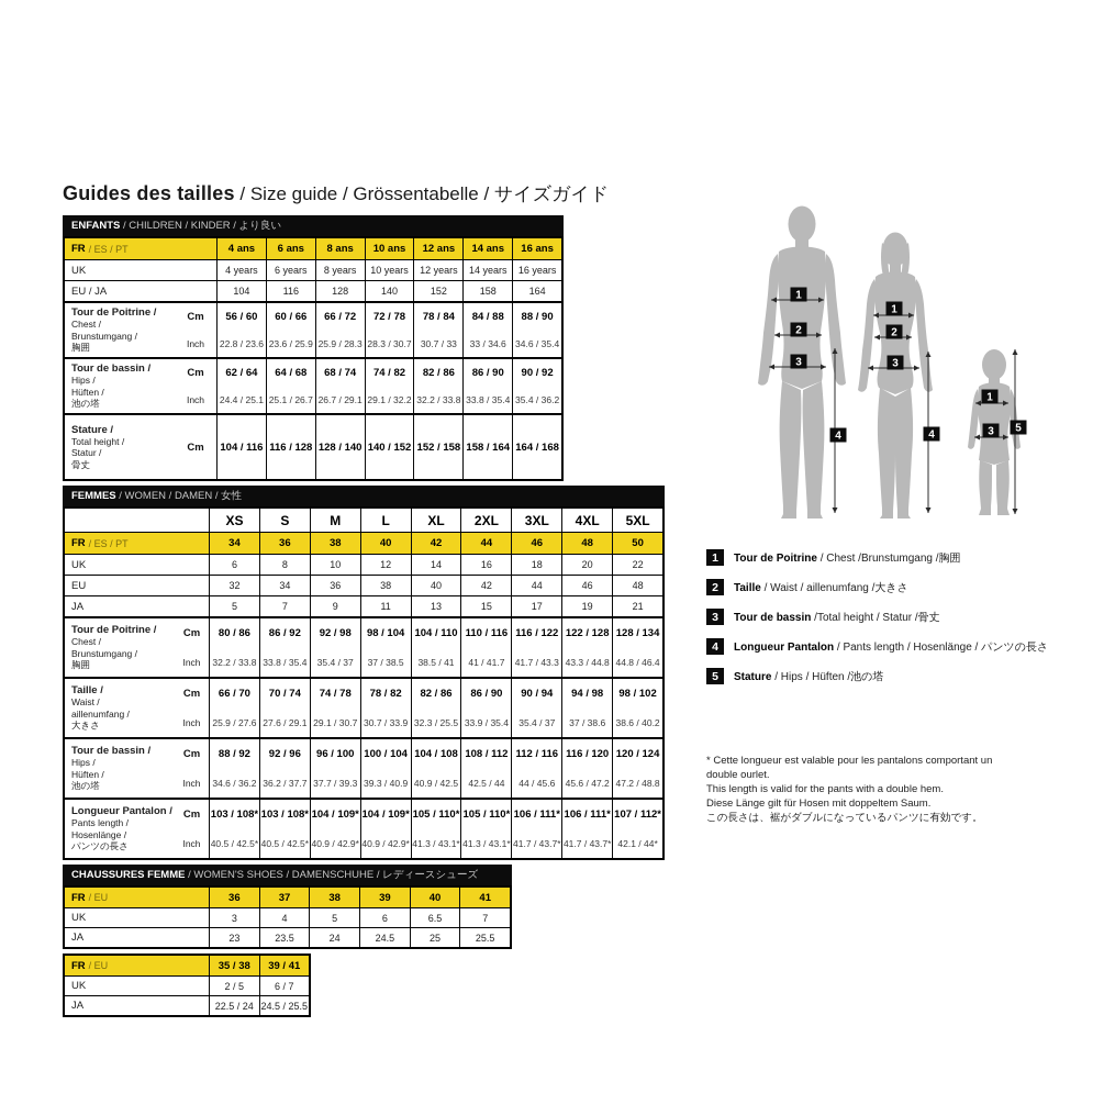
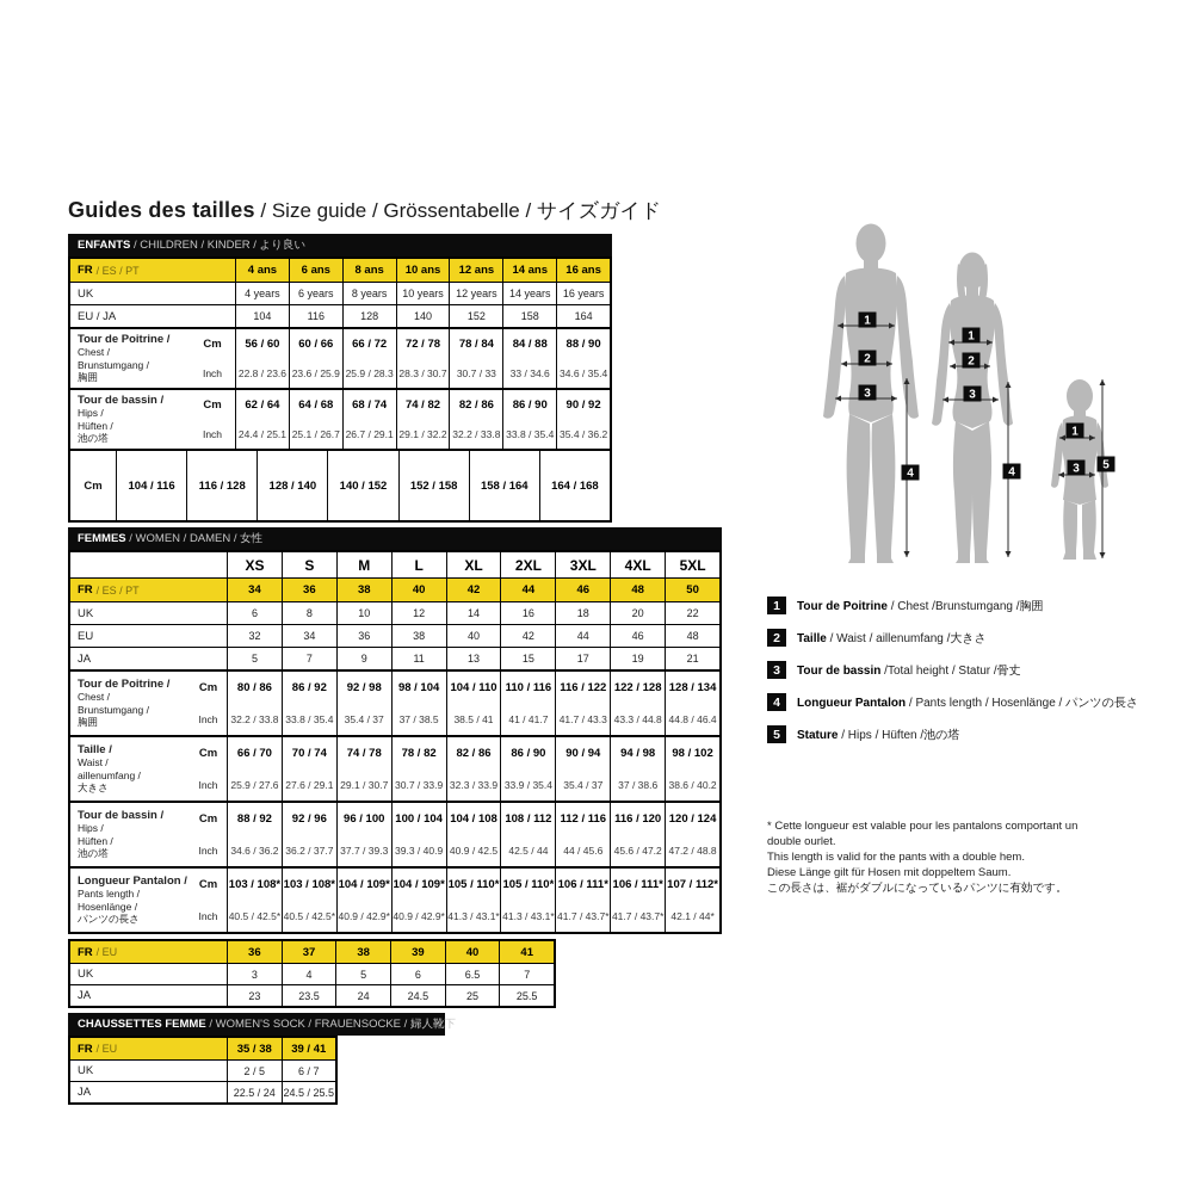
  Guides des tailles / Size guide / Grössentabelle / サイズガイド
  ENFANTS / CHILDREN / KINDER / より良い
  FR
  / ES / PT
  4 ans
  6 ans
  8 ans
  10 ans
  12 ans
  14 ans
  16 ans
  UK
  4 years
  6 years
  8 years
  10 years
  12 years
  14 years
  16 years
  EU / JA
  104
  116
  128
  140
  152
  158
  164
  Tour de Poitrine /
  Chest /
  Brunstumgang /
  胸囲
  Cm
  Inch
  56 / 60
  22.8 / 23.6
  60 / 66
  23.6 / 25.9
  66 / 72
  25.9 / 28.3
  72 / 78
  28.3 / 30.7
  78 / 84
  30.7 / 33
  84 / 88
  33 / 34.6
  88 / 90
  34.6 / 35.4
  Tour de bassin /
  Hips /
  Hüften /
  池の塔
  Cm
  Inch
  62 / 64
  24.4 / 25.1
  64 / 68
  25.1 / 26.7
  68 / 74
  26.7 / 29.1
  74 / 82
  29.1 / 32.2
  82 / 86
  32.2 / 33.8
  86 / 90
  33.8 / 35.4
  90 / 92
  35.4 / 36.2
- Stature /
- Total height /
- Statur /
- 骨丈
  Cm
  104 / 116
  116 / 128
  128 / 140
  140 / 152
  152 / 158
  158 / 164
  164 / 168
  FEMMES / WOMEN / DAMEN / 女性
  XS
  S
  M
  L
  XL
  2XL
  3XL
  4XL
  5XL
  FR
  / ES / PT
  34
  36
  38
  40
  42
  44
  46
  48
  50
  UK
  6
  8
  10
  12
  14
  16
  18
  20
  22
  EU
  32
  34
  36
  38
  40
  42
  44
  46
  48
  JA
  5
  7
  9
  11
  13
  15
  17
  19
  21
  Tour de Poitrine /
  Chest /
  Brunstumgang /
  胸囲
  Cm
  Inch
  80 / 86
  32.2 / 33.8
  86 / 92
  33.8 / 35.4
  92 / 98
  35.4 / 37
  98 / 104
  37 / 38.5
  104 / 110
  38.5 / 41
  110 / 116
  41 / 41.7
  116 / 122
  41.7 / 43.3
  122 / 128
  43.3 / 44.8
  128 / 134
  44.8 / 46.4
  Taille /
  Waist /
  aillenumfang /
  大きさ
  Cm
  Inch
  66 / 70
  25.9 / 27.6
  70 / 74
  27.6 / 29.1
  74 / 78
  29.1 / 30.7
  78 / 82
  30.7 / 33.9
  82 / 86
- 32.3 / 25.5
+ 32.3 / 33.9
  86 / 90
  33.9 / 35.4
  90 / 94
  35.4 / 37
  94 / 98
  37 / 38.6
  98 / 102
  38.6 / 40.2
  Tour de bassin /
  Hips /
  Hüften /
  池の塔
  Cm
  Inch
  88 / 92
  34.6 / 36.2
  92 / 96
  36.2 / 37.7
  96 / 100
  37.7 / 39.3
  100 / 104
  39.3 / 40.9
  104 / 108
  40.9 / 42.5
  108 / 112
  42.5 / 44
  112 / 116
  44 / 45.6
  116 / 120
  45.6 / 47.2
  120 / 124
  47.2 / 48.8
  Longueur Pantalon /
  Pants length /
  Hosenlänge /
  パンツの長さ
  Cm
  Inch
  103 / 108*
  40.5 / 42.5*
  103 / 108*
  40.5 / 42.5*
  104 / 109*
  40.9 / 42.9*
  104 / 109*
  40.9 / 42.9*
  105 / 110*
  41.3 / 43.1*
  105 / 110*
  41.3 / 43.1*
  106 / 111*
  41.7 / 43.7*
  106 / 111*
  41.7 / 43.7*
  107 / 112*
  42.1 / 44*
- CHAUSSURES FEMME / WOMEN'S SHOES / DAMENSCHUHE / レディースシューズ
  FR
  / EU
  36
  37
  38
  39
  40
  41
  UK
  3
  4
  5
  6
  6.5
  7
  JA
  23
  23.5
  24
  24.5
  25
  25.5
+ CHAUSSETTES FEMME / WOMEN'S SOCK / FRAUENSOCKE / 婦人靴下
  FR
  / EU
  35 / 38
  39 / 41
  UK
  2 / 5
  6 / 7
  JA
  22.5 / 24
  24.5 / 25.5
  1
  2
  3
  4
  1
  2
  3
  4
  1
  3
  5
  1
  Tour de Poitrine / Chest /Brunstumgang /胸囲
  2
  Taille / Waist / aillenumfang /大きさ
  3
  Tour de bassin /Total height / Statur /骨丈
  4
  Longueur Pantalon / Pants length / Hosenlänge / パンツの長さ
  5
  Stature / Hips / Hüften /池の塔
  * Cette longueur est valable pour les pantalons comportant un
  double ourlet.
  This length is valid for the pants with a double hem.
  Diese Länge gilt für Hosen mit doppeltem Saum.
  この長さは、裾がダブルになっているパンツに有効です。
